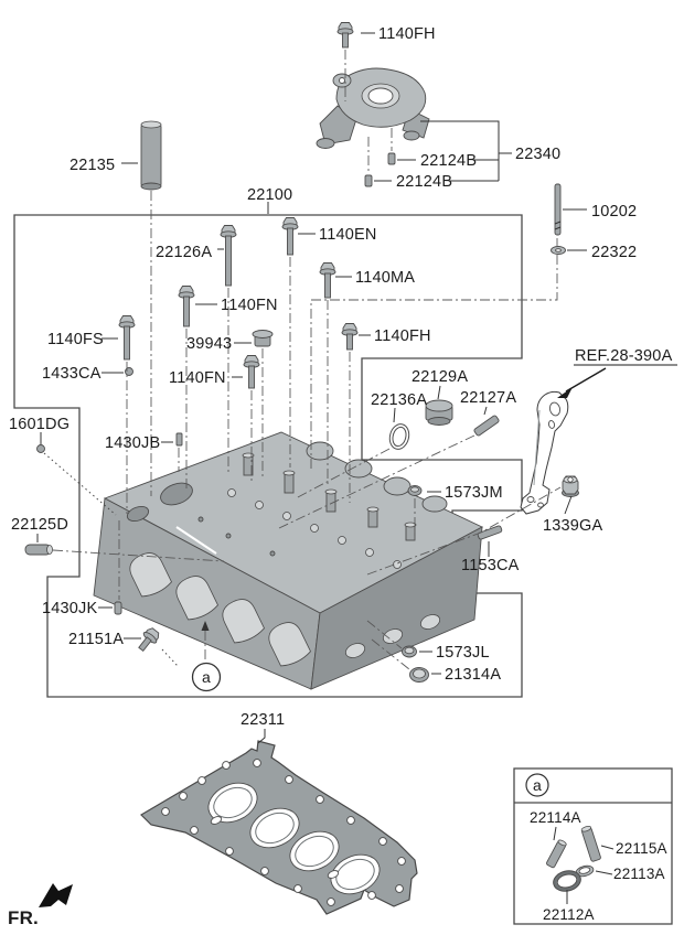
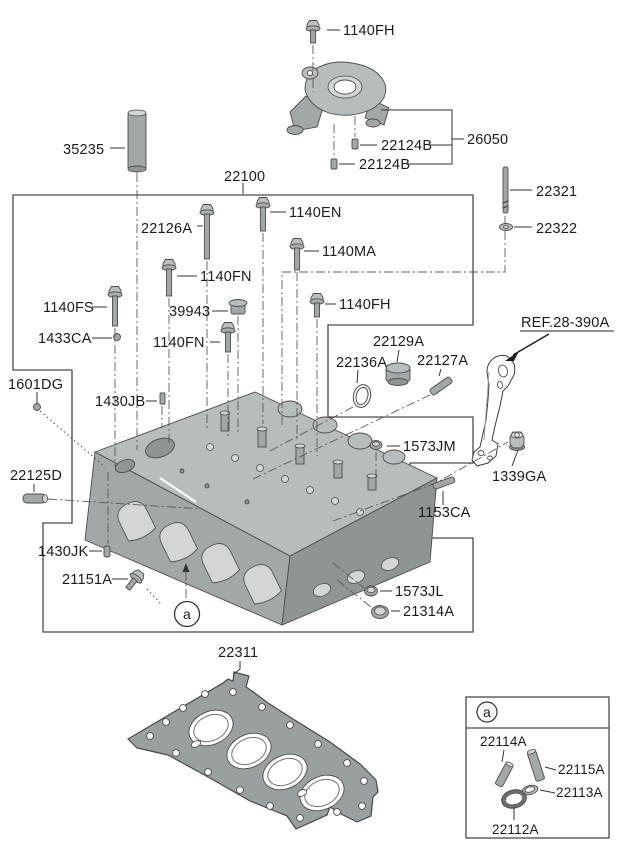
  1140FH
  22124B
  22124B
- 22340
+ 26050
- 22135
+ 35235
  22100
- 10202
+ 22321
  22322
  22126A
  1140EN
  1140MA
  1140FN
  1140FS
  1433CA
  39943
  1140FN
  1140FH
  22129A
  22136A
  22127A
  REF.28-390A
  1601DG
  1430JB
  1573JM
  22125D
  1339GA
  1153CA
  1430JK
  21151A
  1573JL
  21314A
  22311
  22114A
  22115A
  22113A
  22112A
  a
  a
- FR.
